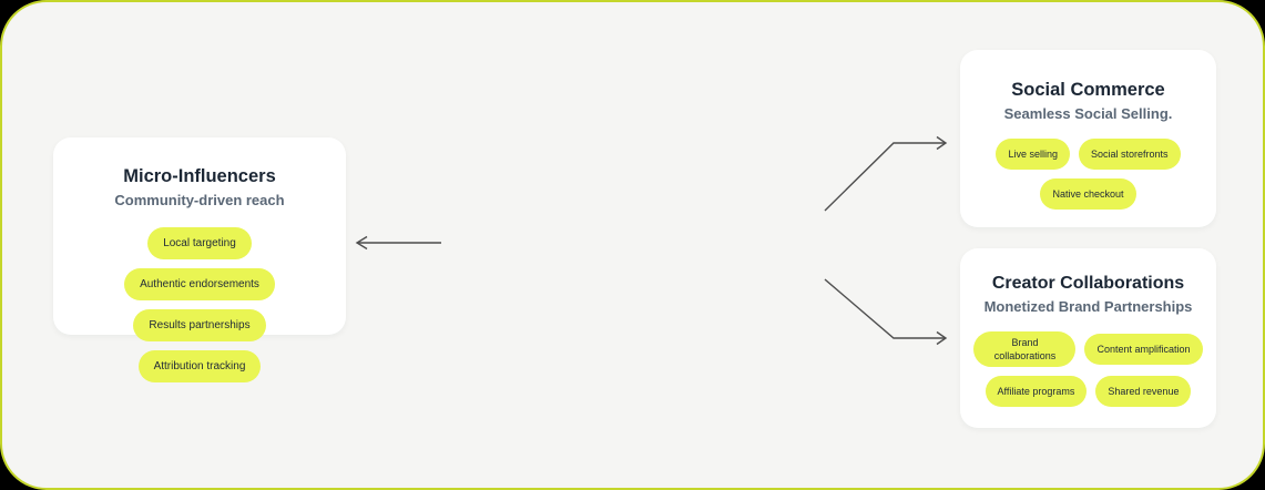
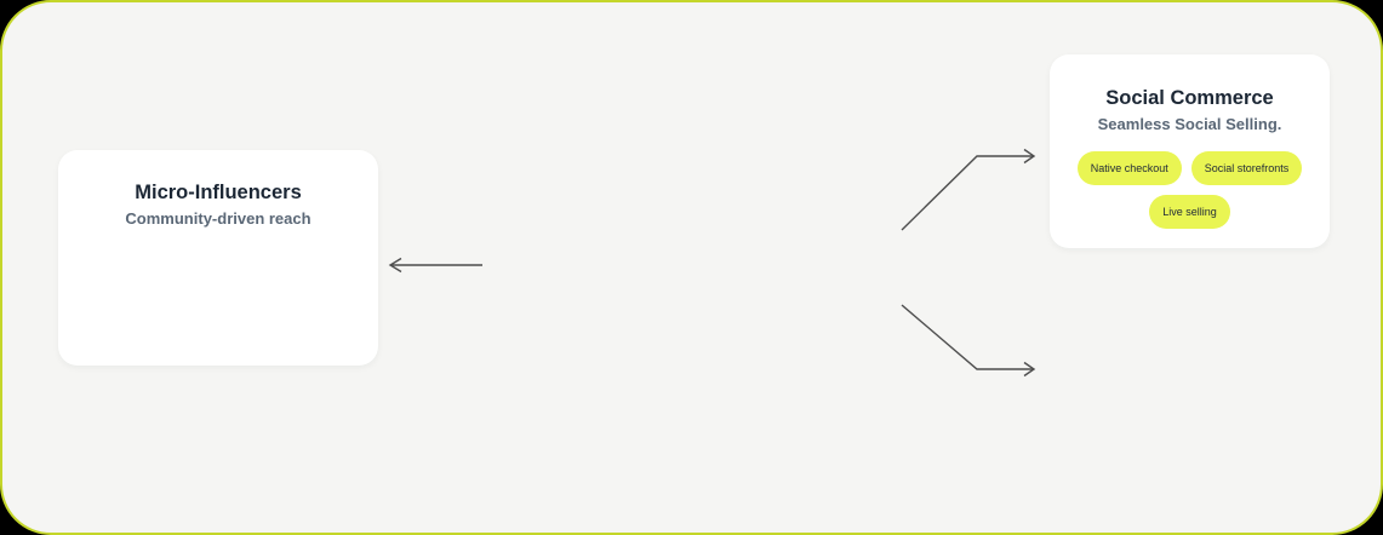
  Micro-Influencers
  Community-driven reach
- Local targeting
- Authentic endorsements
- Results partnerships
- Attribution tracking
  Social Commerce
  Seamless Social Selling.
- Live selling
+ Native checkout
  Social storefronts
- Native checkout
+ Live selling
- Creator Collaborations
- Monetized Brand Partnerships
- Brand collaborations
- Content amplification
- Affiliate programs
- Shared revenue
